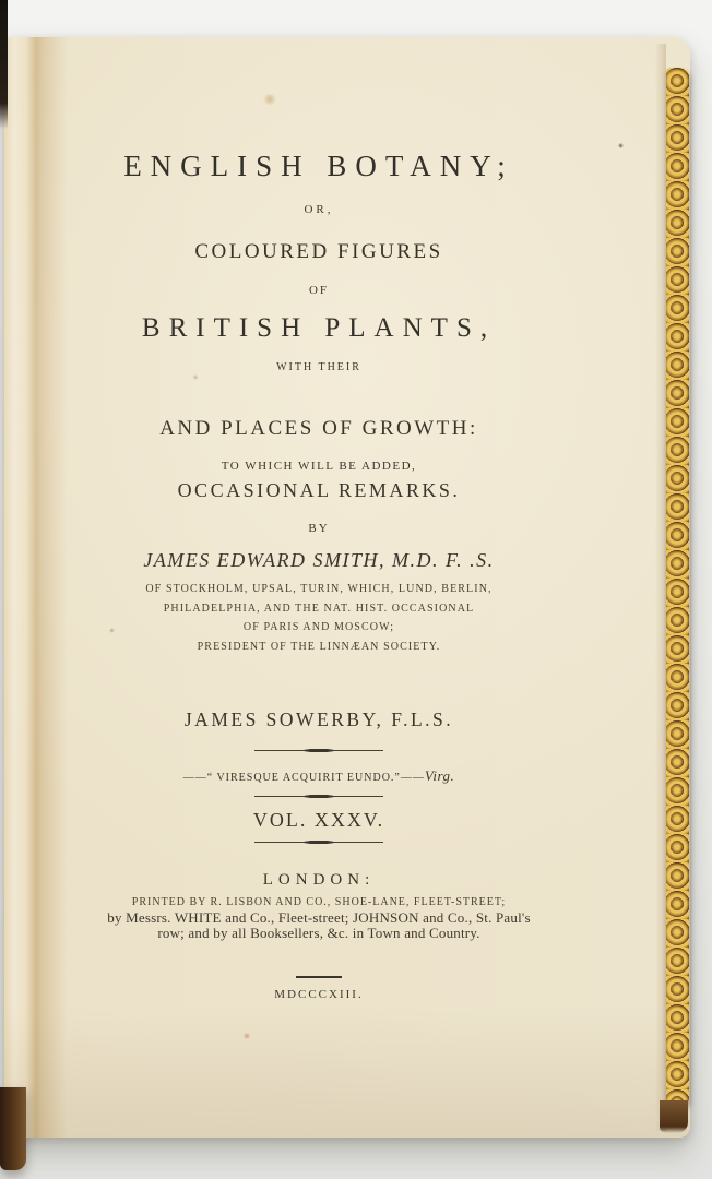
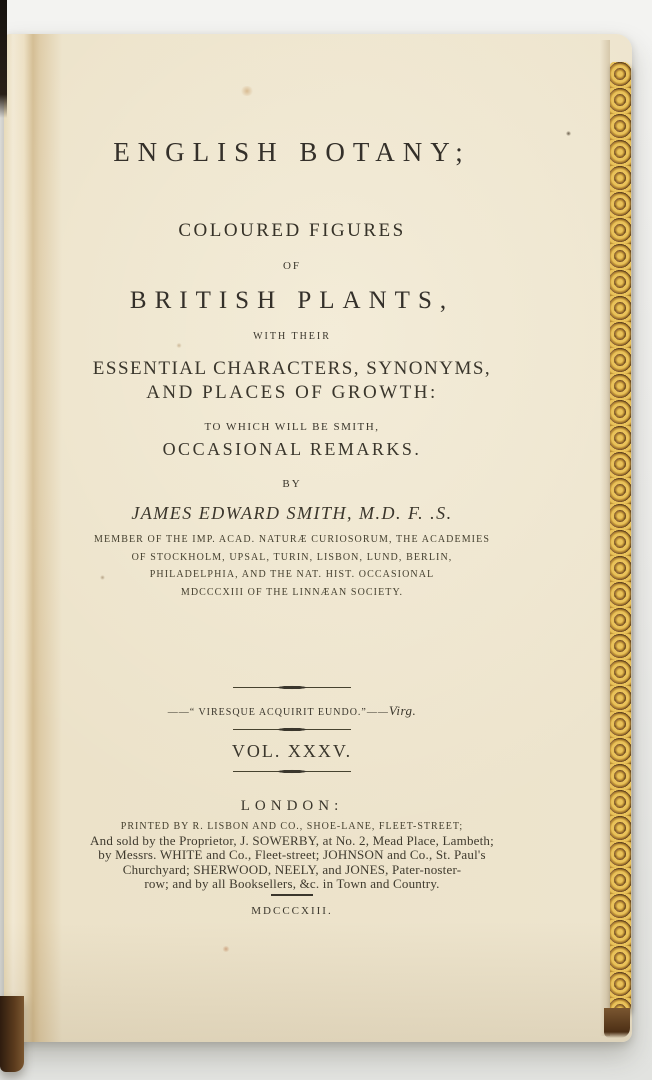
  ENGLISH BOTANY;
- OR,
  COLOURED FIGURES
  OF
  BRITISH PLANTS,
  WITH THEIR
+ ESSENTIAL CHARACTERS, SYNONYMS,
  AND PLACES OF GROWTH:
- TO WHICH WILL BE ADDED,
+ TO WHICH WILL BE SMITH,
  OCCASIONAL REMARKS.
  BY
  JAMES EDWARD SMITH, M.D. F. .S.
+ MEMBER OF THE IMP. ACAD. NATURÆ CURIOSORUM, THE ACADEMIES
- OF STOCKHOLM, UPSAL, TURIN, WHICH, LUND, BERLIN,
+ OF STOCKHOLM, UPSAL, TURIN, LISBON, LUND, BERLIN,
  PHILADELPHIA, AND THE NAT. HIST. OCCASIONAL
- OF PARIS AND MOSCOW;
- PRESIDENT OF THE LINNÆAN SOCIETY.
+ MDCCCXIII OF THE LINNÆAN SOCIETY.
- JAMES SOWERBY, F.L.S.
  ——“ VIRESQUE ACQUIRIT EUNDO.”——Virg.
  VOL. XXXV.
  LONDON:
  PRINTED BY R. LISBON AND CO., SHOE-LANE, FLEET-STREET;
+ And sold by the Proprietor, J. SOWERBY, at No. 2, Mead Place, Lambeth;
  by Messrs. WHITE and Co., Fleet-street; JOHNSON and Co., St. Paul's
+ Churchyard; SHERWOOD, NEELY, and JONES, Pater-noster-
  row; and by all Booksellers, &c. in Town and Country.
  MDCCCXIII.
